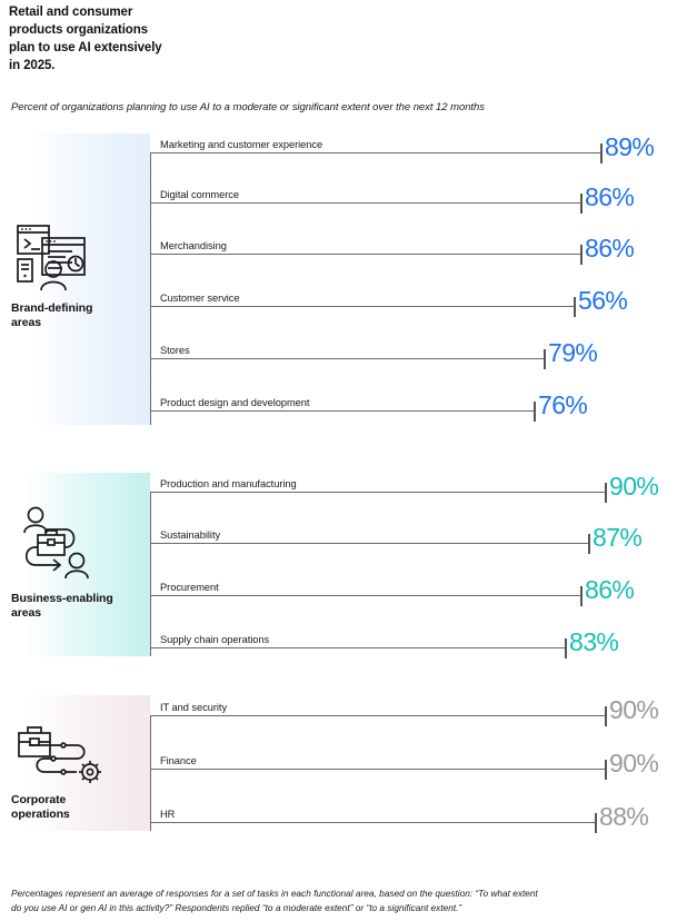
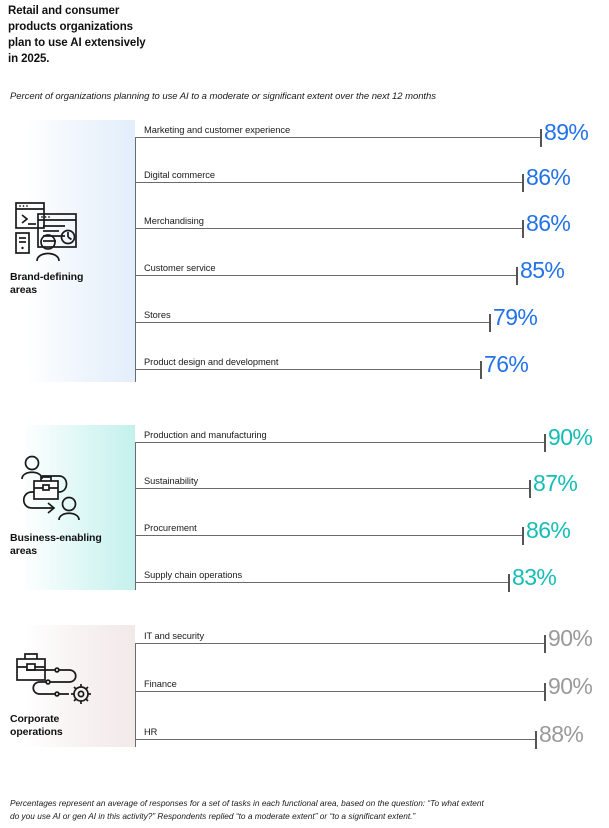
  Retail and consumer
  products organizations
  plan to use AI extensively
  in 2025.
  Percent of organizations planning to use AI to a moderate or significant extent over the next 12 months
  Brand-defining
  areas
  Marketing and customer experience
  89%
  Digital commerce
  86%
  Merchandising
  86%
  Customer service
- 56%
+ 85%
  Stores
  79%
  Product design and development
  76%
  Business-enabling
  areas
  Production and manufacturing
  90%
  Sustainability
  87%
  Procurement
  86%
  Supply chain operations
  83%
  Corporate
  operations
  IT and security
  90%
  Finance
  90%
  HR
  88%
  Percentages represent an average of responses for a set of tasks in each functional area, based on the question: “To what extent
  do you use AI or gen AI in this activity?” Respondents replied “to a moderate extent” or “to a significant extent.”
